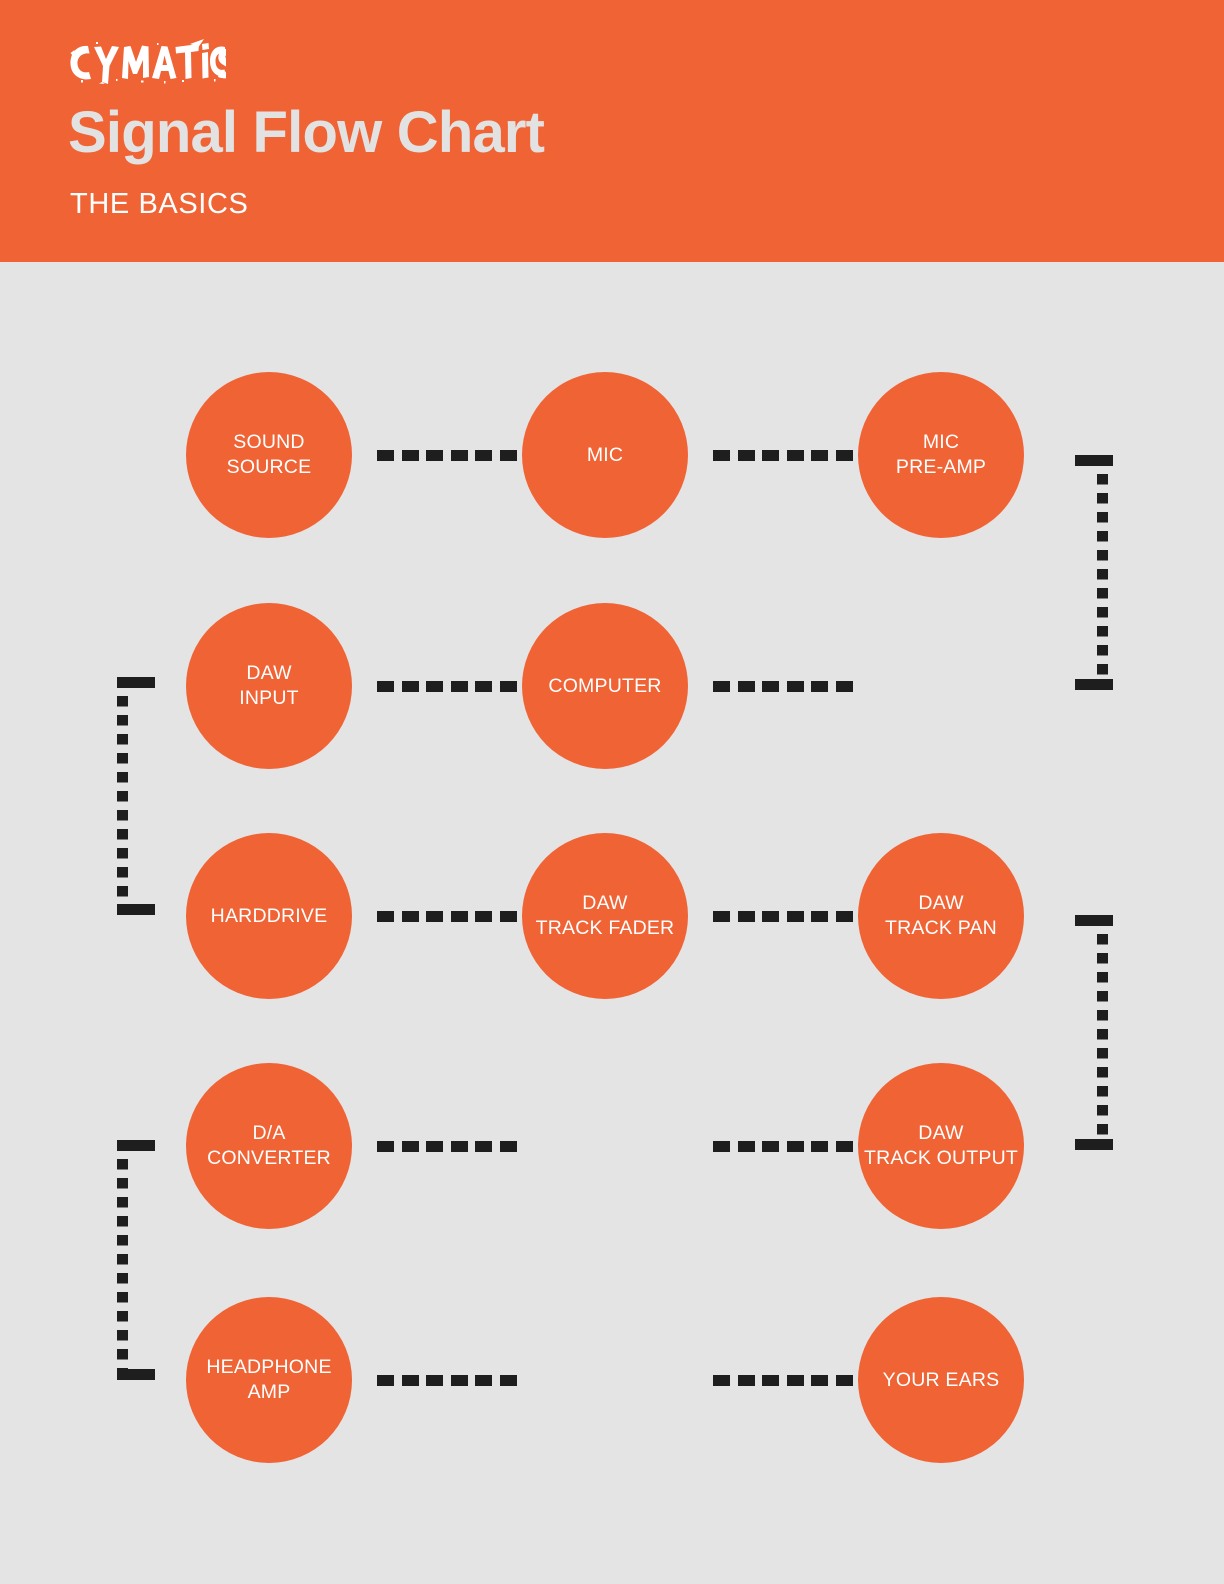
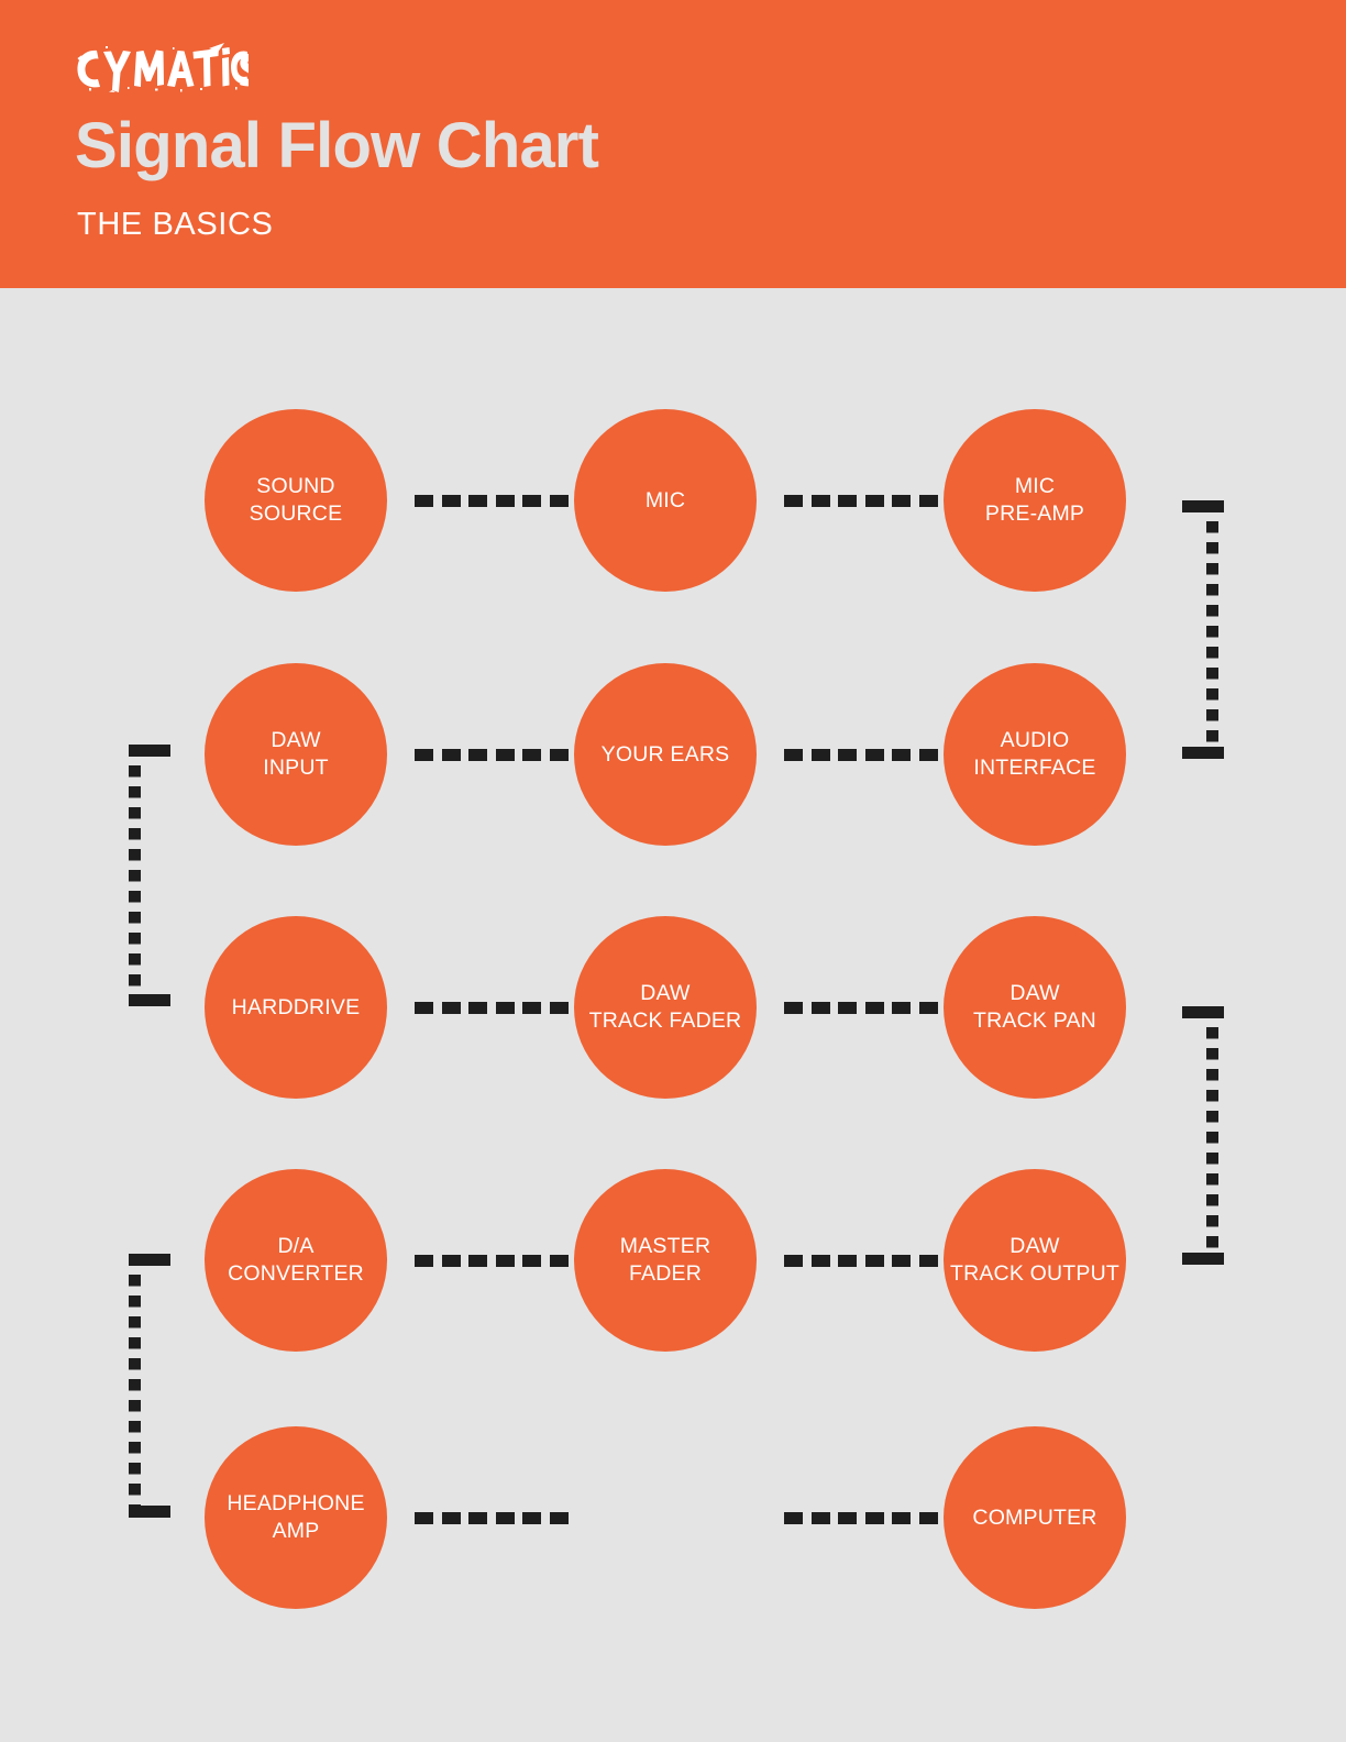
  Signal Flow Chart
  THE BASICS
  SOUND
  SOURCE
  MIC
  MIC
  PRE-AMP
  DAW
  INPUT
- COMPUTER
+ YOUR EARS
+ AUDIO
+ INTERFACE
  HARDDRIVE
  DAW
  TRACK FADER
  DAW
  TRACK PAN
  D/A
  CONVERTER
+ MASTER
+ FADER
  DAW
  TRACK OUTPUT
  HEADPHONE
  AMP
- YOUR EARS
+ COMPUTER
